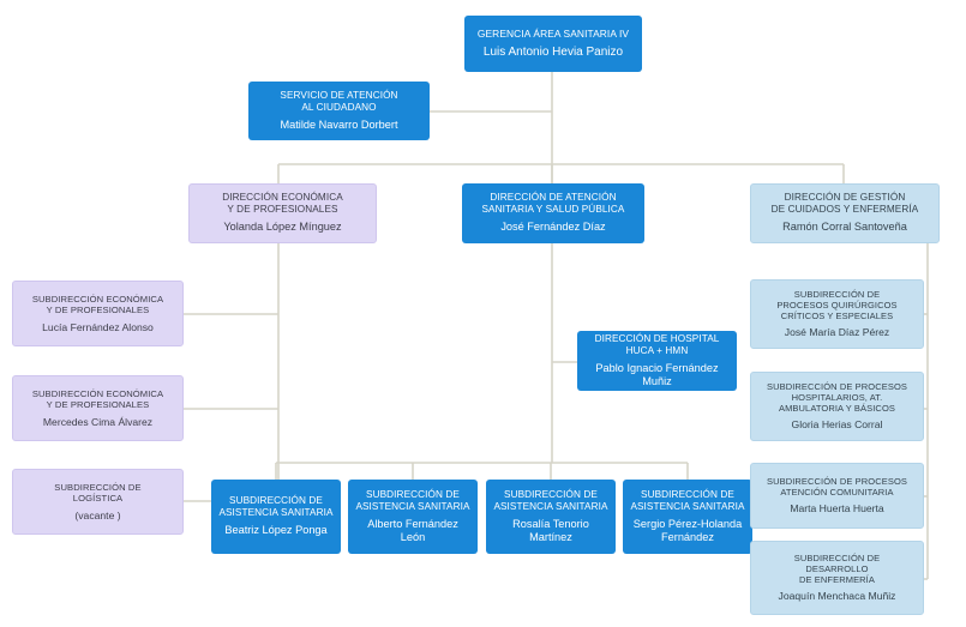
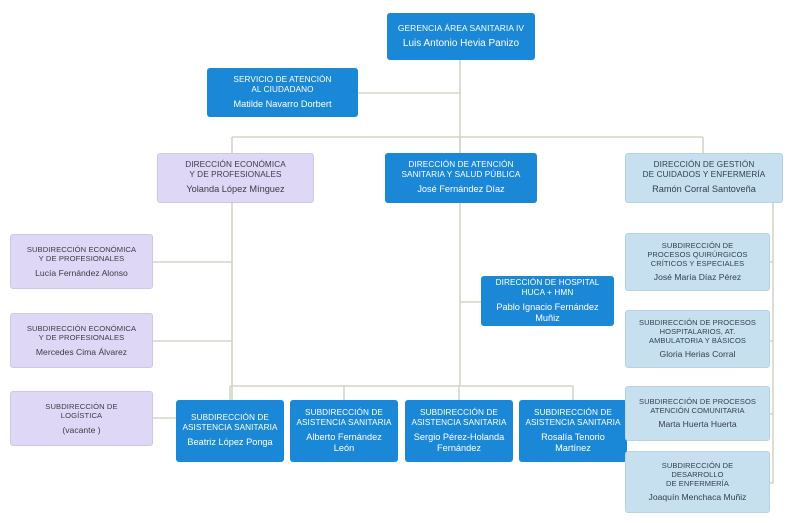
  GERENCIA ÁREA SANITARIA IV
  Luis Antonio Hevia Panizo
  SERVICIO DE ATENCIÓN
  AL CIUDADANO
  Matilde Navarro Dorbert
  DIRECCIÓN ECONÓMICA
  Y DE PROFESIONALES
  Yolanda López Mínguez
  DIRECCIÓN DE ATENCIÓN
  SANITARIA Y SALUD PÚBLICA
  José Fernández Díaz
  DIRECCIÓN DE GESTIÓN
  DE CUIDADOS Y ENFERMERÍA
  Ramón Corral Santoveña
  DIRECCIÓN DE HOSPITAL
  HUCA + HMN
  Pablo Ignacio Fernández Muñiz
  SUBDIRECCIÓN ECONÓMICA
  Y DE PROFESIONALES
  Lucía Fernández Alonso
  SUBDIRECCIÓN ECONÓMICA
  Y DE PROFESIONALES
  Mercedes Cima Álvarez
  SUBDIRECCIÓN DE
  LOGÍSTICA
  (vacante )
  SUBDIRECCIÓN DE
  ASISTENCIA SANITARIA
  Beatriz López Ponga
  SUBDIRECCIÓN DE
  ASISTENCIA SANITARIA
  Alberto Fernández León
  SUBDIRECCIÓN DE
  ASISTENCIA SANITARIA
- Rosalía Tenorio Martínez
+ Sergio Pérez-Holanda Fernández
  SUBDIRECCIÓN DE
  ASISTENCIA SANITARIA
- Sergio Pérez-Holanda Fernández
+ Rosalía Tenorio Martínez
  SUBDIRECCIÓN DE
  PROCESOS QUIRÚRGICOS
  CRÍTICOS Y ESPECIALES
  José María Díaz Pérez
  SUBDIRECCIÓN DE PROCESOS
  HOSPITALARIOS, AT.
  AMBULATORIA Y BÁSICOS
  Gloria Herias Corral
  SUBDIRECCIÓN DE PROCESOS
  ATENCIÓN COMUNITARIA
  Marta Huerta Huerta
  SUBDIRECCIÓN DE
  DESARROLLO
  DE ENFERMERÍA
  Joaquín Menchaca Muñiz
